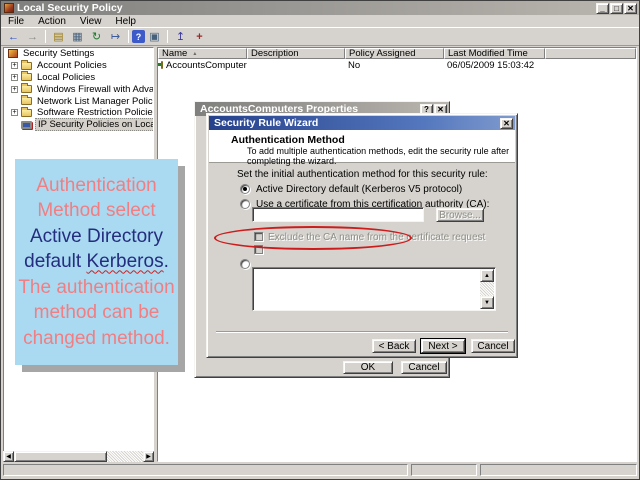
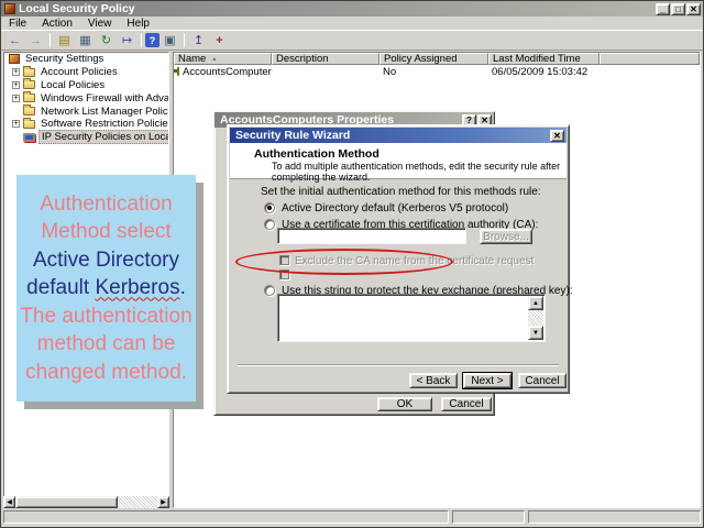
  Local Security Policy
  _
  □
  ✕
  File
  Action
  View
  Help
  ←
  →
  ▤
  ▦
  ↻
  ↦
  ?
  ▣
  ↥
  +
  Security Settings
  Account Policies
  Local Policies
  Network List Manager Polic
  Software Restriction Policie
  IP Security Policies on Loca
  Name
  Description
  Policy Assigned
  Last Modified Time
  AccountsComputer
  No
  06/05/2009 15:03:42
  Authentication Method select Active Directory default Kerberos. The authentication method can be changed method.
  AccountsComputers Properties
  ?
  ✕
  OK
  Cancel
  Security Rule Wizard
  ✕
  Authentication Method
  To add multiple authentication methods, edit the security rule after completing the wizard.
- Set the initial authentication method for this security rule:
+ Set the initial authentication method for this methods rule:
  Active Directory default (Kerberos V5 protocol)
  Use a certificate from this certification authority (CA):
  Browse...
  Exclude the CA name from the certificate request
+ Use this string to protect the key exchange (preshared key):
  < Back
  Next >
  Cancel
